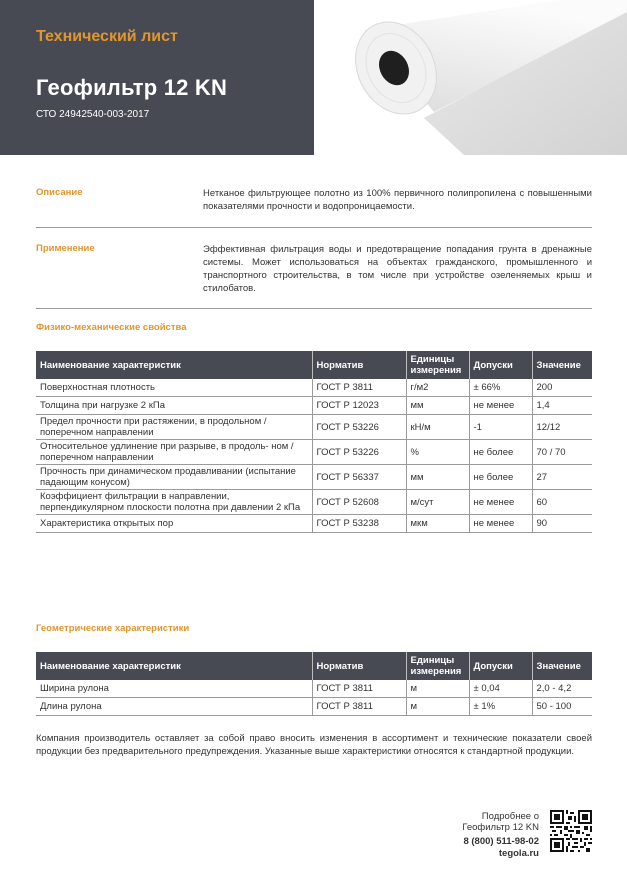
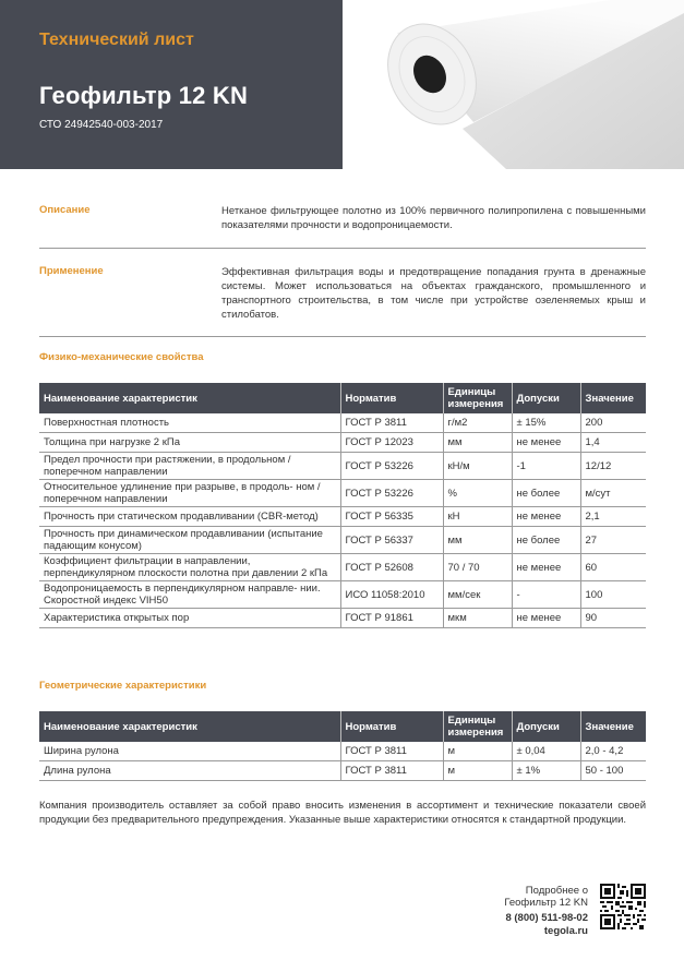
  Технический лист
  Геофильтр 12 KN
  СТО 24942540-003-2017
  Описание
  Нетканое фильтрующее полотно из 100% первичного полипропилена с повышенными показателями прочности и водопроницаемости.
  Применение
  Эффективная фильтрация воды и предотвращение попадания грунта в дренажные системы. Может использоваться на объектах гражданского, промышленного и транспортного строительства, в том числе при устройстве озеленяемых крыш и стилобатов.
  Физико-механические свойства
  Наименование характеристик	Норматив	Единицы измерения	Допуски	Значение
- Поверхностная плотность	ГОСТ Р 3811	г/м2	± 66%	200
+ Поверхностная плотность	ГОСТ Р 3811	г/м2	± 15%	200
  Толщина при нагрузке 2 кПа	ГОСТ Р 12023	мм	не менее	1,4
  Предел прочности при растяжении, в продольном / поперечном направлении	ГОСТ Р 53226	кН/м	-1	12/12
- Относительное удлинение при разрыве, в продоль- ном / поперечном направлении	ГОСТ Р 53226	%	не более	70 / 70
+ Относительное удлинение при разрыве, в продоль- ном / поперечном направлении	ГОСТ Р 53226	%	не более	м/сут
+ Прочность при статическом продавливании (CBR-метод)	ГОСТ Р 56335	кН	не менее	2,1
  Прочность при динамическом продавливании (испытание падающим конусом)	ГОСТ Р 56337	мм	не более	27
- Коэффициент фильтрации в направлении, перпендикулярном плоскости полотна при давлении 2 кПа	ГОСТ Р 52608	м/сут	не менее	60
+ Коэффициент фильтрации в направлении, перпендикулярном плоскости полотна при давлении 2 кПа	ГОСТ Р 52608	70 / 70	не менее	60
+ Водопроницаемость в перпендикулярном направле- нии. Скоростной индекс VIH50	ИСО 11058:2010	мм/сек	-	100
- Характеристика открытых пор	ГОСТ Р 53238	мкм	не менее	90
+ Характеристика открытых пор	ГОСТ Р 91861	мкм	не менее	90
  Геометрические характеристики
  Наименование характеристик	Норматив	Единицы измерения	Допуски	Значение
  Ширина рулона	ГОСТ Р 3811	м	± 0,04	2,0 - 4,2
  Длина рулона	ГОСТ Р 3811	м	± 1%	50 - 100
  Компания производитель оставляет за собой право вносить изменения в ассортимент и технические показатели своей продукции без предварительного предупреждения. Указанные выше характеристики относятся к стандартной продукции.
  Подробнее о
  Геофильтр 12 KN
  8 (800) 511-98-02
  tegola.ru
